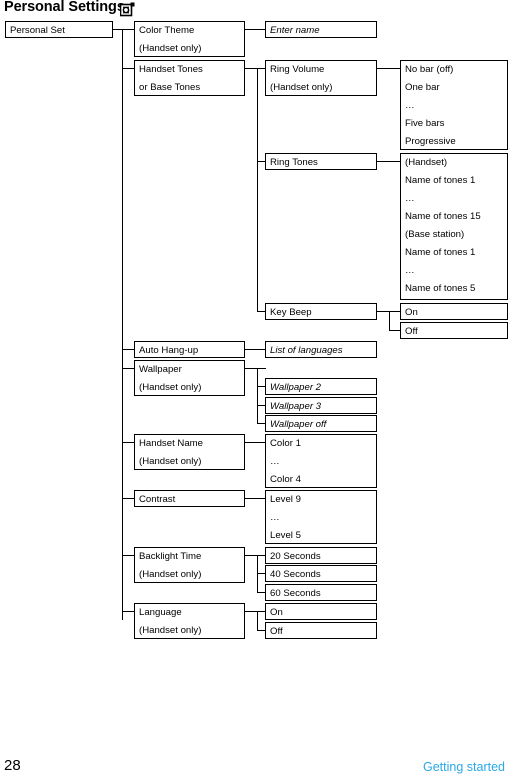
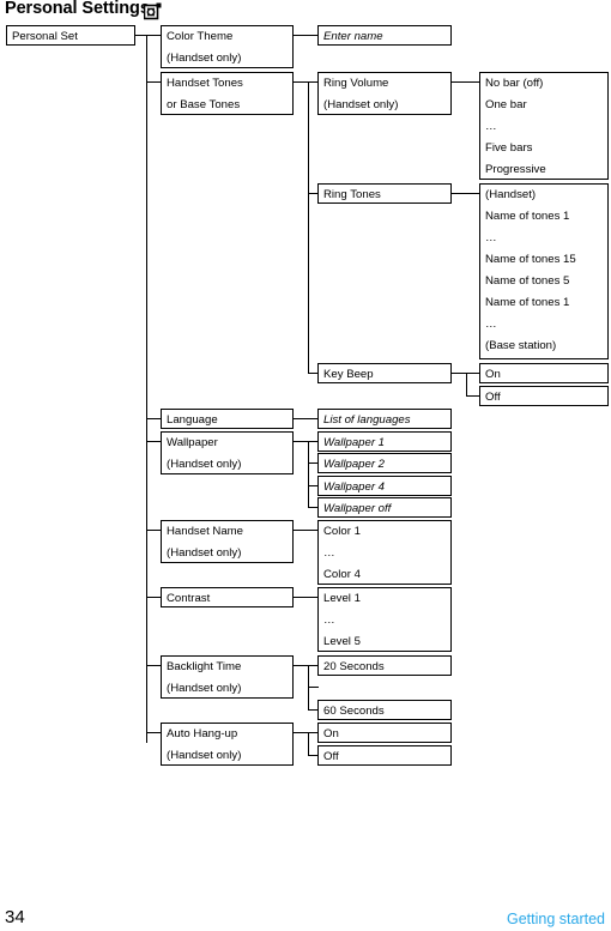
  Personal Setting
  Personal Set
  Color Theme
  (Handset only)
  Handset Tones
  or Base Tones
- Auto Hang-up
+ Language
  Wallpaper
  (Handset only)
  Handset Name
  (Handset only)
  Contrast
  Backlight Time
  (Handset only)
- Language
+ Auto Hang-up
  (Handset only)
  Enter name
  Ring Volume
  (Handset only)
  Ring Tones
  Key Beep
  List of languages
+ Wallpaper 1
  Wallpaper 2
- Wallpaper 3
+ Wallpaper 4
  Wallpaper off
  Color 1
  …
  Color 4
- Level 9
+ Level 1
  …
  Level 5
  20 Seconds
- 40 Seconds
  60 Seconds
  On
  Off
  No bar (off)
  One bar
  …
  Five bars
  Progressive
  (Handset)
  Name of tones 1
  …
  Name of tones 15
- (Base station)
+ Name of tones 5
  Name of tones 1
  …
- Name of tones 5
+ (Base station)
  On
  Off
- 28
+ 34
  Getting started
